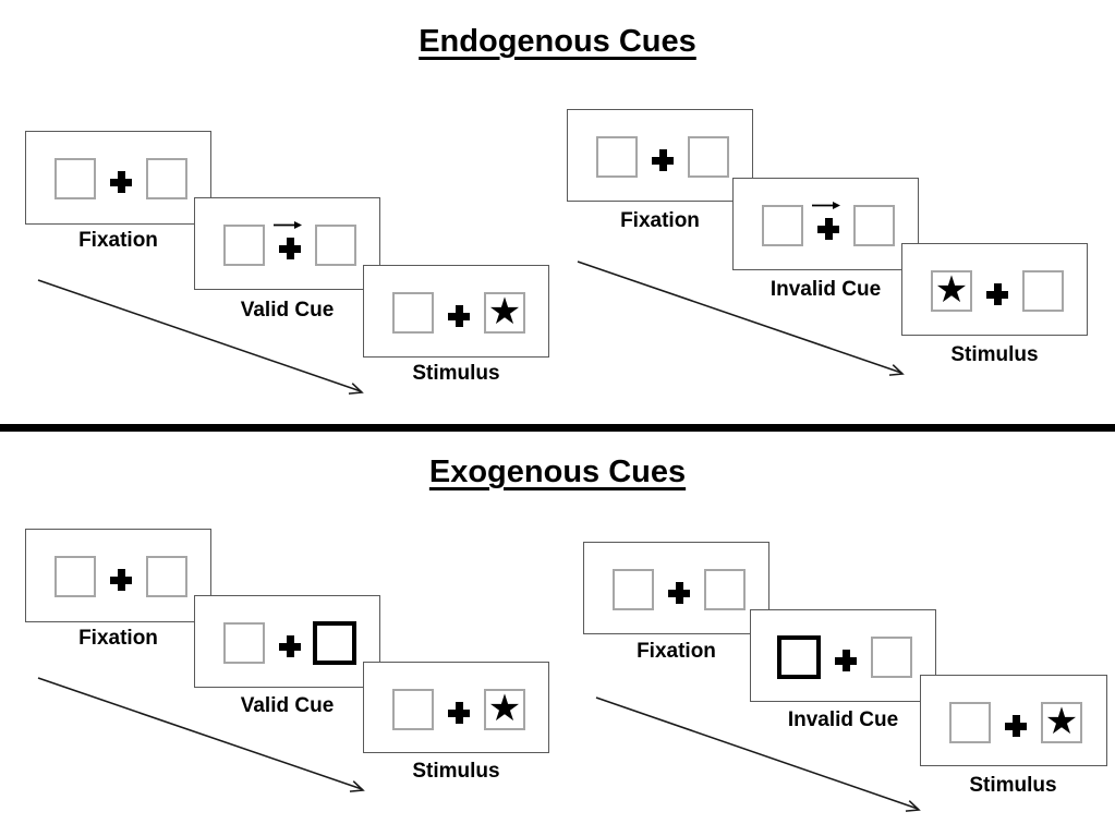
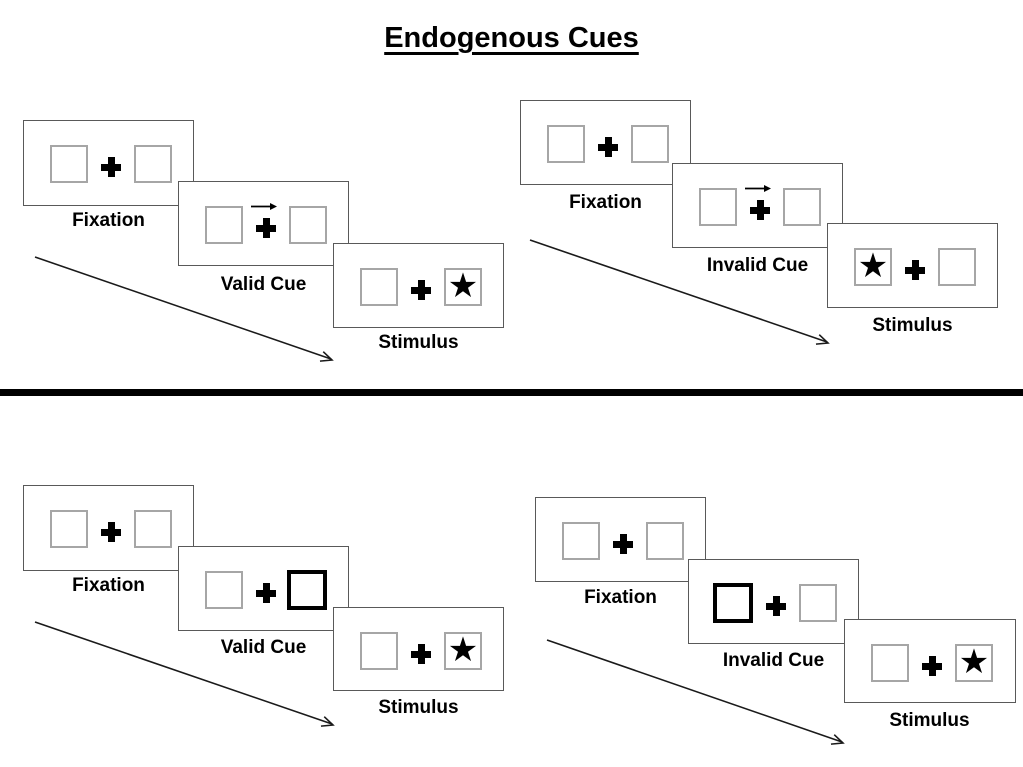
  Endogenous Cues
- Exogenous Cues
  Fixation
  Valid Cue
  ★
  Stimulus
  Fixation
  Invalid Cue
  ★
  Stimulus
  Fixation
  Valid Cue
  ★
  Stimulus
  Fixation
  Invalid Cue
  ★
  Stimulus
